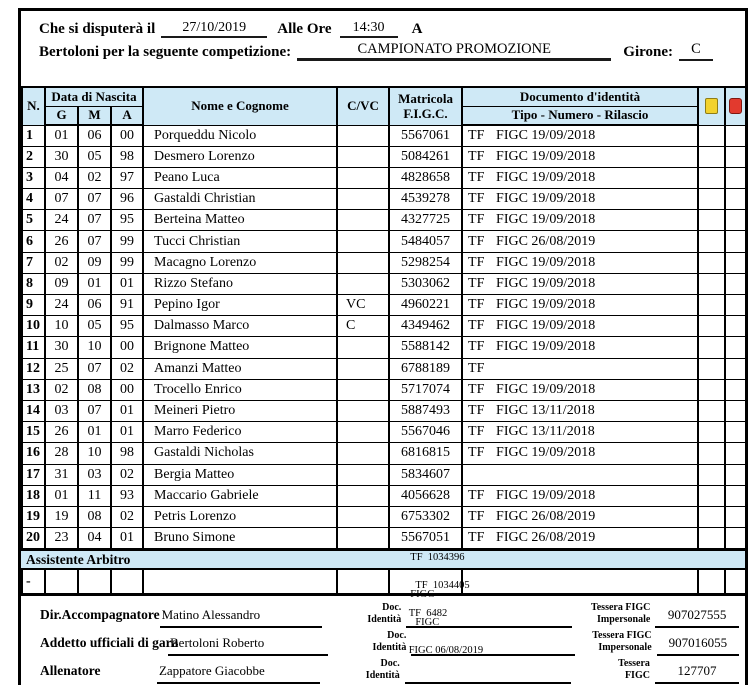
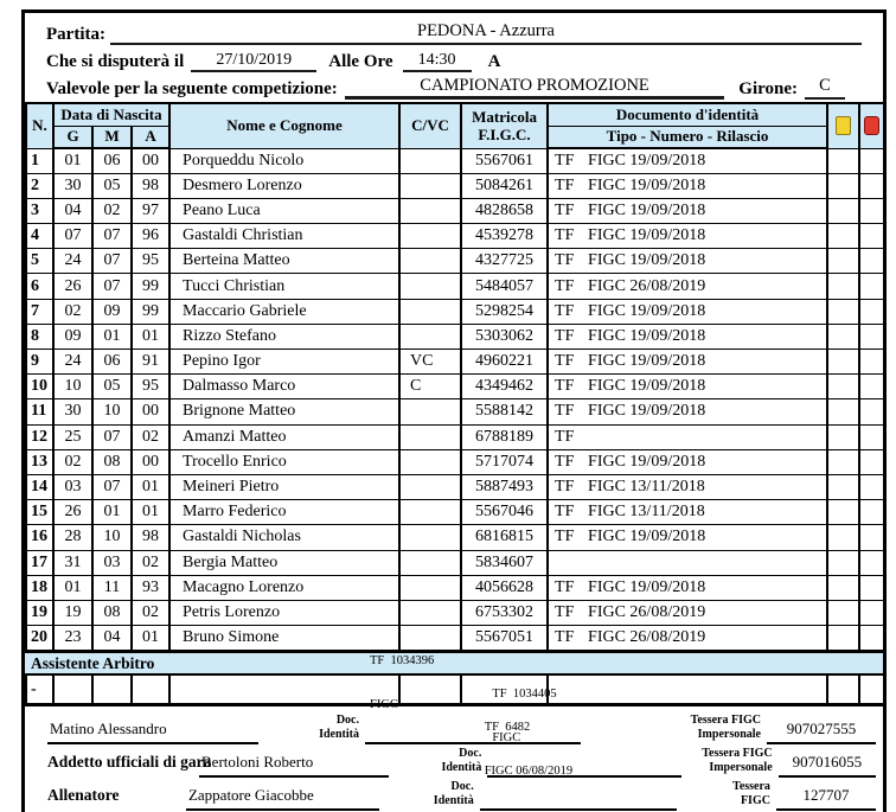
+ Partita:
+ PEDONA - Azzurra
  Che si disputerà il
  27/10/2019
  Alle Ore
  14:30
  A
- Bertoloni per la seguente competizione:
+ Valevole per la seguente competizione:
  CAMPIONATO PROMOZIONE
  Girone:
  C
  N.	Data di Nascita	Nome e Cognome	C/VC	Matricola F.I.G.C.	Documento d'identità
  G	M	A	Tipo - Numero - Rilascio
  1	01	06	00	Porqueddu Nicolo		5567061	TF FIGC 19/09/2018
  2	30	05	98	Desmero Lorenzo		5084261	TF FIGC 19/09/2018
  3	04	02	97	Peano Luca		4828658	TF FIGC 19/09/2018
  4	07	07	96	Gastaldi Christian		4539278	TF FIGC 19/09/2018
  5	24	07	95	Berteina Matteo		4327725	TF FIGC 19/09/2018
  6	26	07	99	Tucci Christian		5484057	TF FIGC 26/08/2019
- 7	02	09	99	Macagno Lorenzo		5298254	TF FIGC 19/09/2018
+ 7	02	09	99	Maccario Gabriele		5298254	TF FIGC 19/09/2018
  8	09	01	01	Rizzo Stefano		5303062	TF FIGC 19/09/2018
  9	24	06	91	Pepino Igor	VC	4960221	TF FIGC 19/09/2018
  10	10	05	95	Dalmasso Marco	C	4349462	TF FIGC 19/09/2018
  11	30	10	00	Brignone Matteo		5588142	TF FIGC 19/09/2018
  12	25	07	02	Amanzi Matteo		6788189	TF
  13	02	08	00	Trocello Enrico		5717074	TF FIGC 19/09/2018
  14	03	07	01	Meineri Pietro		5887493	TF FIGC 13/11/2018
  15	26	01	01	Marro Federico		5567046	TF FIGC 13/11/2018
  16	28	10	98	Gastaldi Nicholas		6816815	TF FIGC 19/09/2018
  17	31	03	02	Bergia Matteo		5834607
- 18	01	11	93	Maccario Gabriele		4056628	TF FIGC 19/09/2018
+ 18	01	11	93	Macagno Lorenzo		4056628	TF FIGC 19/09/2018
  19	19	08	02	Petris Lorenzo		6753302	TF FIGC 26/08/2019
  20	23	04	01	Bruno Simone		5567051	TF FIGC 26/08/2019
  Assistente Arbitro
  -
- Dir.Accompagnatore
  Matino Alessandro
  Doc.
  Identità
  TF 1034396
  FIGC
  Tessera FIGC
  Impersonale
  907027555
  Addetto ufficiali di ga
  Bertoloni Roberto
  Doc.
  Identità
  TF 1034405
  FIGC
  Tessera FIGC
  Impersonale
  907016055
  Allenatore
  Zappatore Giacobbe
  Doc.
  Identità
  TF 6482
  FIGC 06/08/2019
  Tessera
  FIGC
  127707
